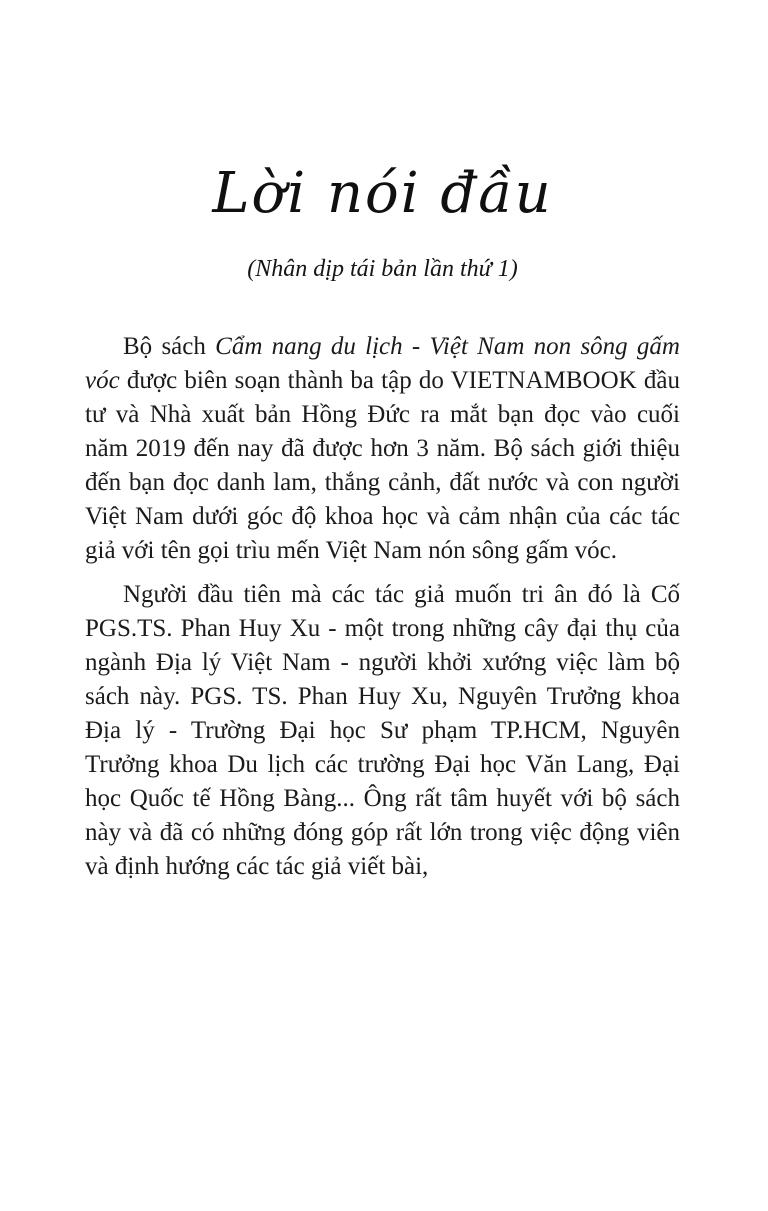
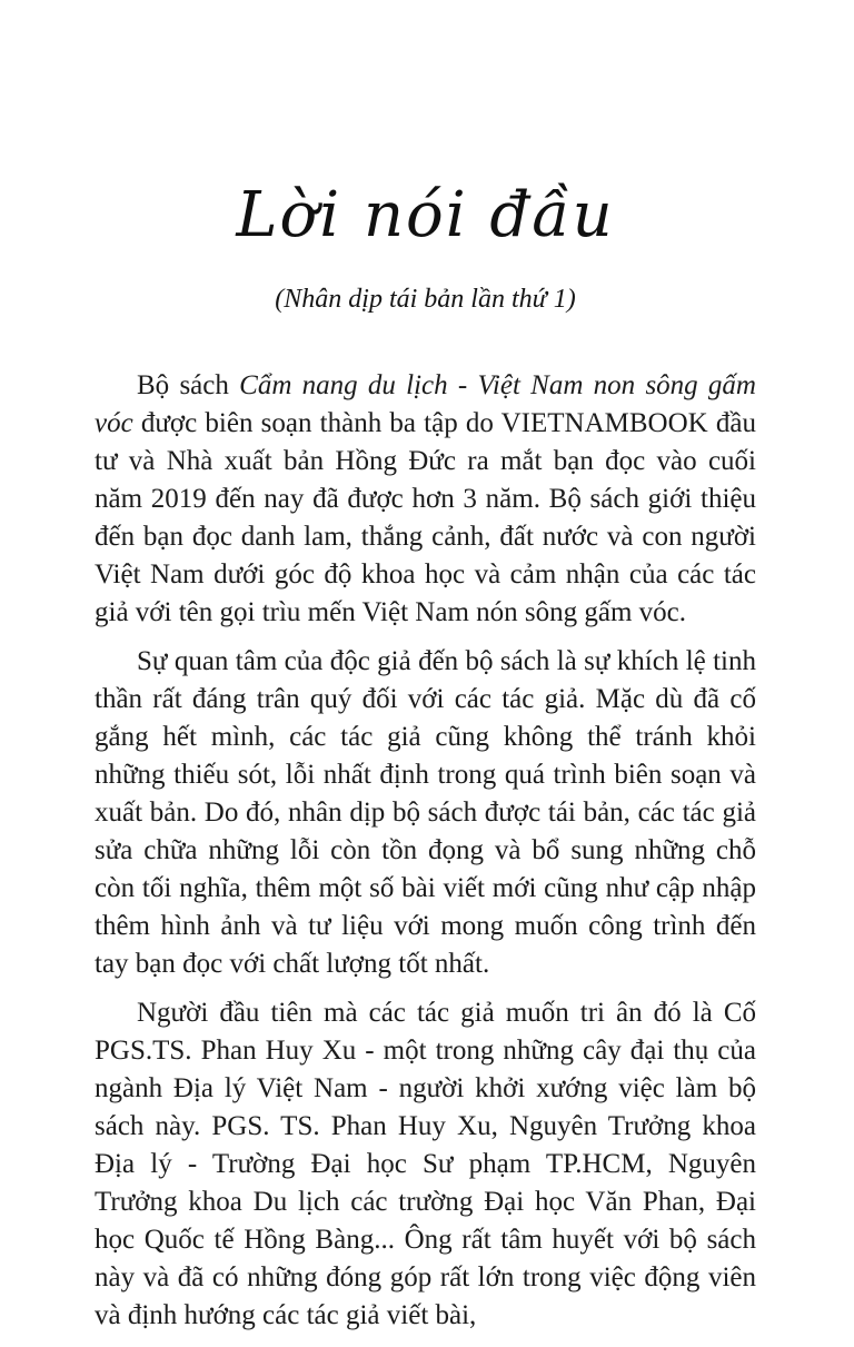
  Lời nói đầu
  (Nhân dịp tái bản lần thứ 1)
  Bộ sách Cẩm nang du lịch - Việt Nam non sông gấm vóc được biên soạn thành ba tập do VIETNAMBOOK đầu tư và Nhà xuất bản Hồng Đức ra mắt bạn đọc vào cuối năm 2019 đến nay đã được hơn 3 năm. Bộ sách giới thiệu đến bạn đọc danh lam, thắng cảnh, đất nước và con người Việt Nam dưới góc độ khoa học và cảm nhận của các tác giả với tên gọi trìu mến Việt Nam nón sông gấm vóc.
+ Sự quan tâm của độc giả đến bộ sách là sự khích lệ tinh thần rất đáng trân quý đối với các tác giả. Mặc dù đã cố gắng hết mình, các tác giả cũng không thể tránh khỏi những thiếu sót, lỗi nhất định trong quá trình biên soạn và xuất bản. Do đó, nhân dịp bộ sách được tái bản, các tác giả sửa chữa những lỗi còn tồn đọng và bổ sung những chỗ còn tối nghĩa, thêm một số bài viết mới cũng như cập nhập thêm hình ảnh và tư liệu với mong muốn công trình đến tay bạn đọc với chất lượng tốt nhất.
- Người đầu tiên mà các tác giả muốn tri ân đó là Cố PGS.TS. Phan Huy Xu - một trong những cây đại thụ của ngành Địa lý Việt Nam - người khởi xướng việc làm bộ sách này. PGS. TS. Phan Huy Xu, Nguyên Trưởng khoa Địa lý - Trường Đại học Sư phạm TP.HCM, Nguyên Trưởng khoa Du lịch các trường Đại học Văn Lang, Đại học Quốc tế Hồng Bàng... Ông rất tâm huyết với bộ sách này và đã có những đóng góp rất lớn trong việc động viên và định hướng các tác giả viết bài,
+ Người đầu tiên mà các tác giả muốn tri ân đó là Cố PGS.TS. Phan Huy Xu - một trong những cây đại thụ của ngành Địa lý Việt Nam - người khởi xướng việc làm bộ sách này. PGS. TS. Phan Huy Xu, Nguyên Trưởng khoa Địa lý - Trường Đại học Sư phạm TP.HCM, Nguyên Trưởng khoa Du lịch các trường Đại học Văn Phan, Đại học Quốc tế Hồng Bàng... Ông rất tâm huyết với bộ sách này và đã có những đóng góp rất lớn trong việc động viên và định hướng các tác giả viết bài,
